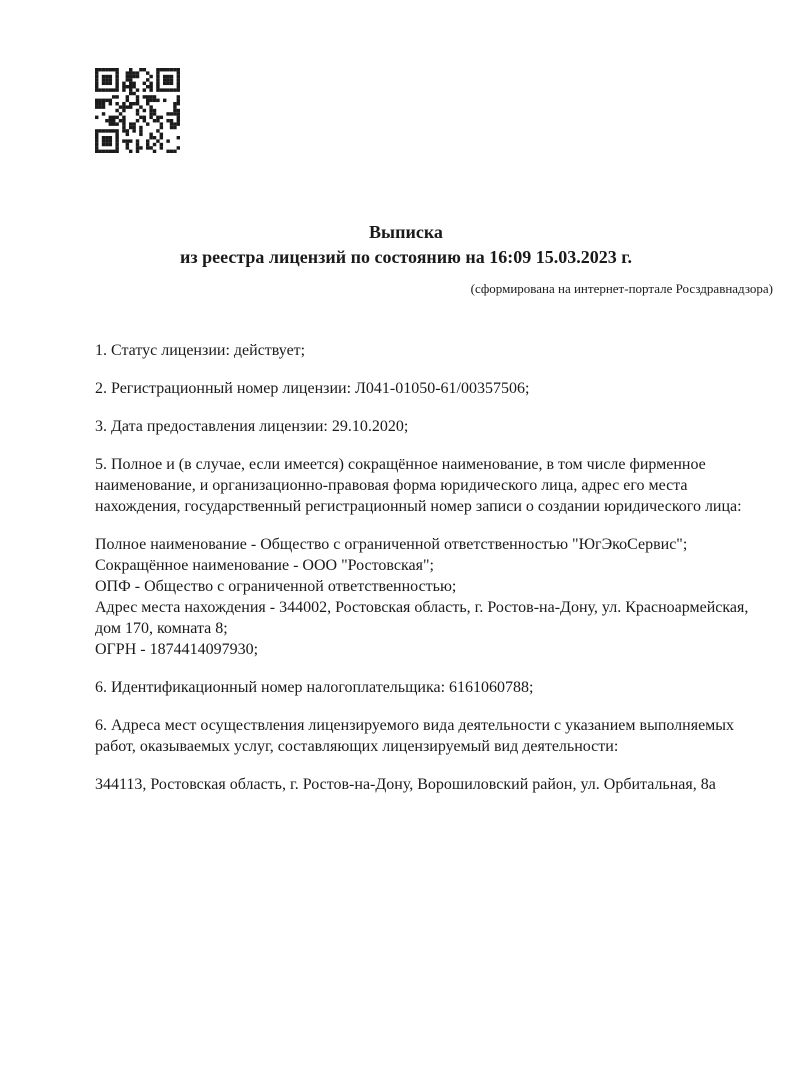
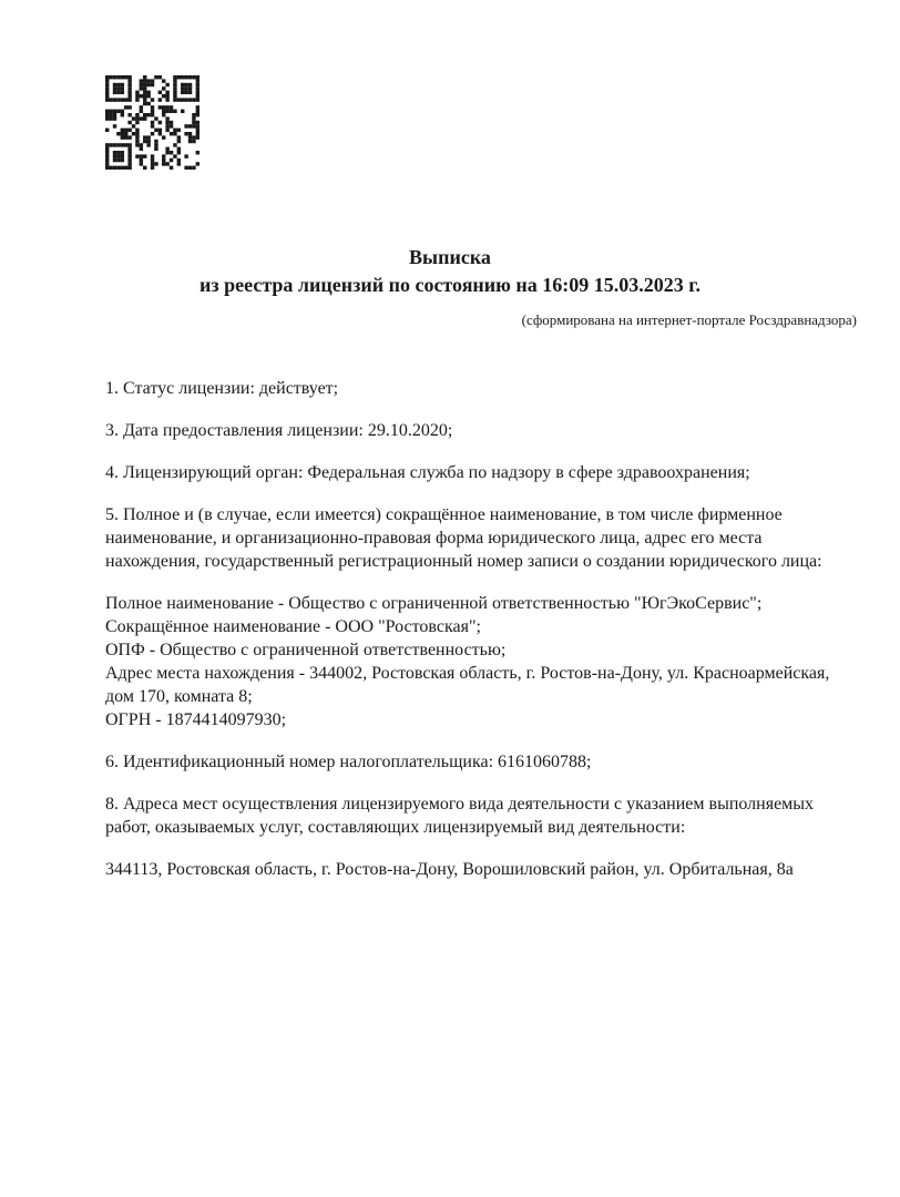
  Выписка
  из реестра лицензий по состоянию на 16:09 15.03.2023 г.
  (сформирована на интернет-портале Росздравнадзора)
  1. Статус лицензии: действует;
- 2. Регистрационный номер лицензии: Л041-01050-61/00357506;
  3. Дата предоставления лицензии: 29.10.2020;
+ 4. Лицензирующий орган: Федеральная служба по надзору в сфере здравоохранения;
  5. Полное и (в случае, если имеется) сокращённое наименование, в том числе фирменное наименование, и организационно-правовая форма юридического лица, адрес его места нахождения, государственный регистрационный номер записи о создании юридического лица:
  Полное наименование - Общество с ограниченной ответственностью "ЮгЭкоСервис";
  Сокращённое наименование - ООО "Ростовская";
  ОПФ - Общество с ограниченной ответственностью;
  Адрес места нахождения - 344002, Ростовская область, г. Ростов-на-Дону, ул. Красноармейская, дом 170, комната 8;
  ОГРН - 1874414097930;
  6. Идентификационный номер налогоплательщика: 6161060788;
- 6. Адреса мест осуществления лицензируемого вида деятельности с указанием выполняемых работ, оказываемых услуг, составляющих лицензируемый вид деятельности:
+ 8. Адреса мест осуществления лицензируемого вида деятельности с указанием выполняемых работ, оказываемых услуг, составляющих лицензируемый вид деятельности:
  344113, Ростовская область, г. Ростов-на-Дону, Ворошиловский район, ул. Орбитальная, 8а
